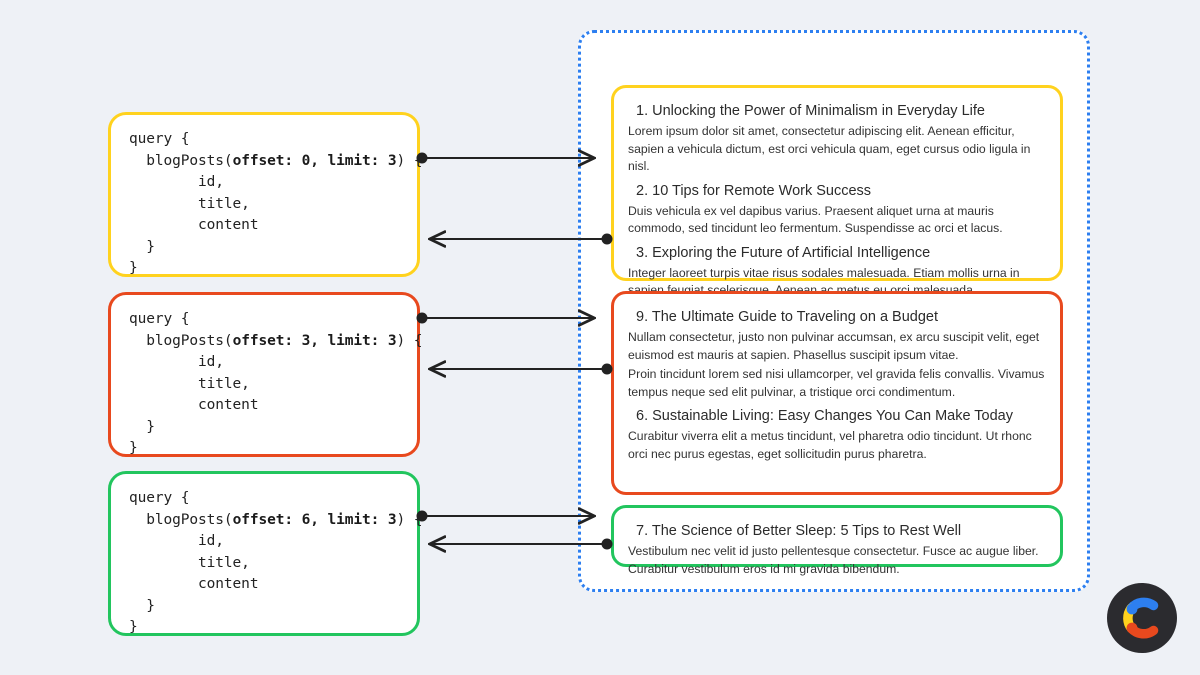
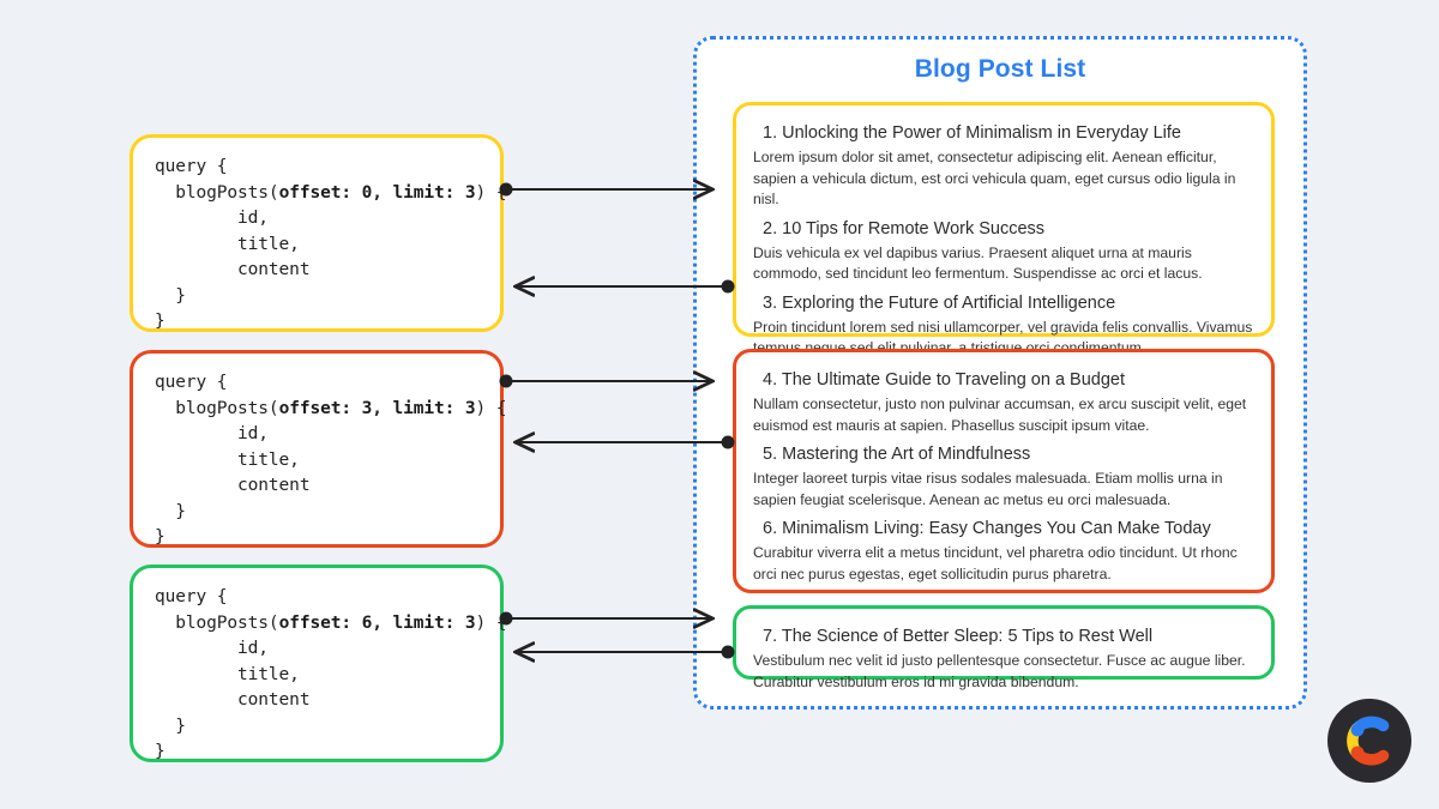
  query { blogPosts(offset: 0, limit: 3) id, title, content } }
  query { blogPosts(offset: 3, limit: 3) { id, title, content } }
  query { blogPosts(offset: 6, limit: 3) id, title, content } }
+ Blog Post List
  1. Unlocking the Power of Minimalism in Everyday Life
  Lorem ipsum dolor sit amet, consectetur adipiscing elit. Aenean efficitur, sapien a vehicula dictum, est orci vehicula quam, eget cursus odio ligula in nisl.
  2. 10 Tips for Remote Work Success
  Duis vehicula ex vel dapibus varius. Praesent aliquet urna at mauris commodo, sed tincidunt leo fermentum. Suspendisse ac orci et lacus.
  3. Exploring the Future of Artificial Intelligence
- Integer laoreet turpis vitae risus sodales malesuada. Etiam mollis urna in sapien feugiat scelerisque. Aenean ac metus eu orci malesuada.
+ Proin tincidunt lorem sed nisi ullamcorper, vel gravida felis convallis. Vivamus tempus neque sed elit pulvinar, a tristique orci condimentum.
- 9. The Ultimate Guide to Traveling on a Budget
+ 4. The Ultimate Guide to Traveling on a Budget
  Nullam consectetur, justo non pulvinar accumsan, ex arcu suscipit velit, eget euismod est mauris at sapien. Phasellus suscipit ipsum vitae.
+ 5. Mastering the Art of Mindfulness
- Proin tincidunt lorem sed nisi ullamcorper, vel gravida felis convallis. Vivamus tempus neque sed elit pulvinar, a tristique orci condimentum.
+ Integer laoreet turpis vitae risus sodales malesuada. Etiam mollis urna in sapien feugiat scelerisque. Aenean ac metus eu orci malesuada.
- 6. Sustainable Living: Easy Changes You Can Make Today
+ 6. Minimalism Living: Easy Changes You Can Make Today
  Curabitur viverra elit a metus tincidunt, vel pharetra odio tincidunt. Ut rhonc orci nec purus egestas, eget sollicitudin purus pharetra.
  7. The Science of Better Sleep: 5 Tips to Rest Well
  Vestibulum nec velit id justo pellentesque consectetur. Fusce ac augue liber. Curabitur vestibulum eros id mi gravida bibendum.
